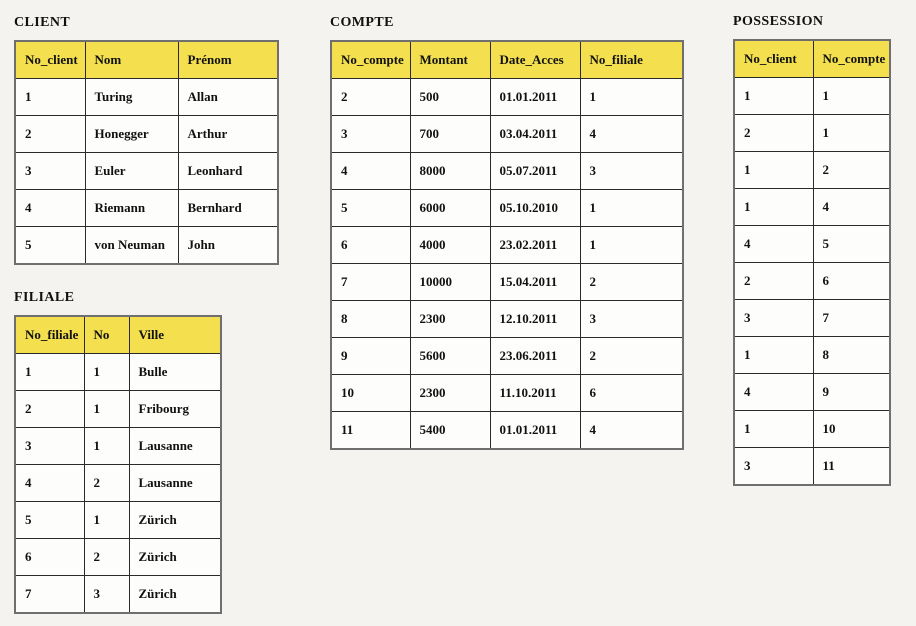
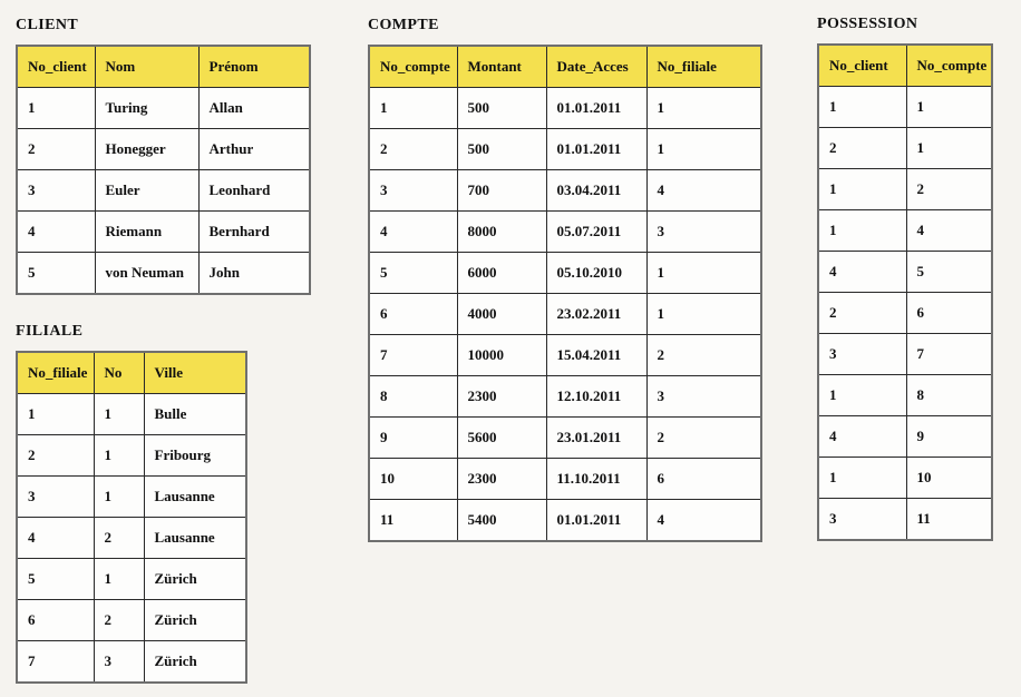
  CLIENT
  No_client	Nom	Prénom
  1	Turing	Allan
  2	Honegger	Arthur
  3	Euler	Leonhard
  4	Riemann	Bernhard
  5	von Neuman	John
  COMPTE
  No_compte	Montant	Date_Acces	No_filiale
+ 1	500	01.01.2011	1
  2	500	01.01.2011	1
  3	700	03.04.2011	4
  4	8000	05.07.2011	3
  5	6000	05.10.2010	1
  6	4000	23.02.2011	1
  7	10000	15.04.2011	2
  8	2300	12.10.2011	3
- 9	5600	23.06.2011	2
+ 9	5600	23.01.2011	2
  10	2300	11.10.2011	6
  11	5400	01.01.2011	4
  POSSESSION
  No_client	No_compte
  1	1
  2	1
  1	2
  1	4
  4	5
  2	6
  3	7
  1	8
  4	9
  1	10
  3	11
  FILIALE
  No_filiale	No	Ville
  1	1	Bulle
  2	1	Fribourg
  3	1	Lausanne
  4	2	Lausanne
  5	1	Zürich
  6	2	Zürich
  7	3	Zürich
